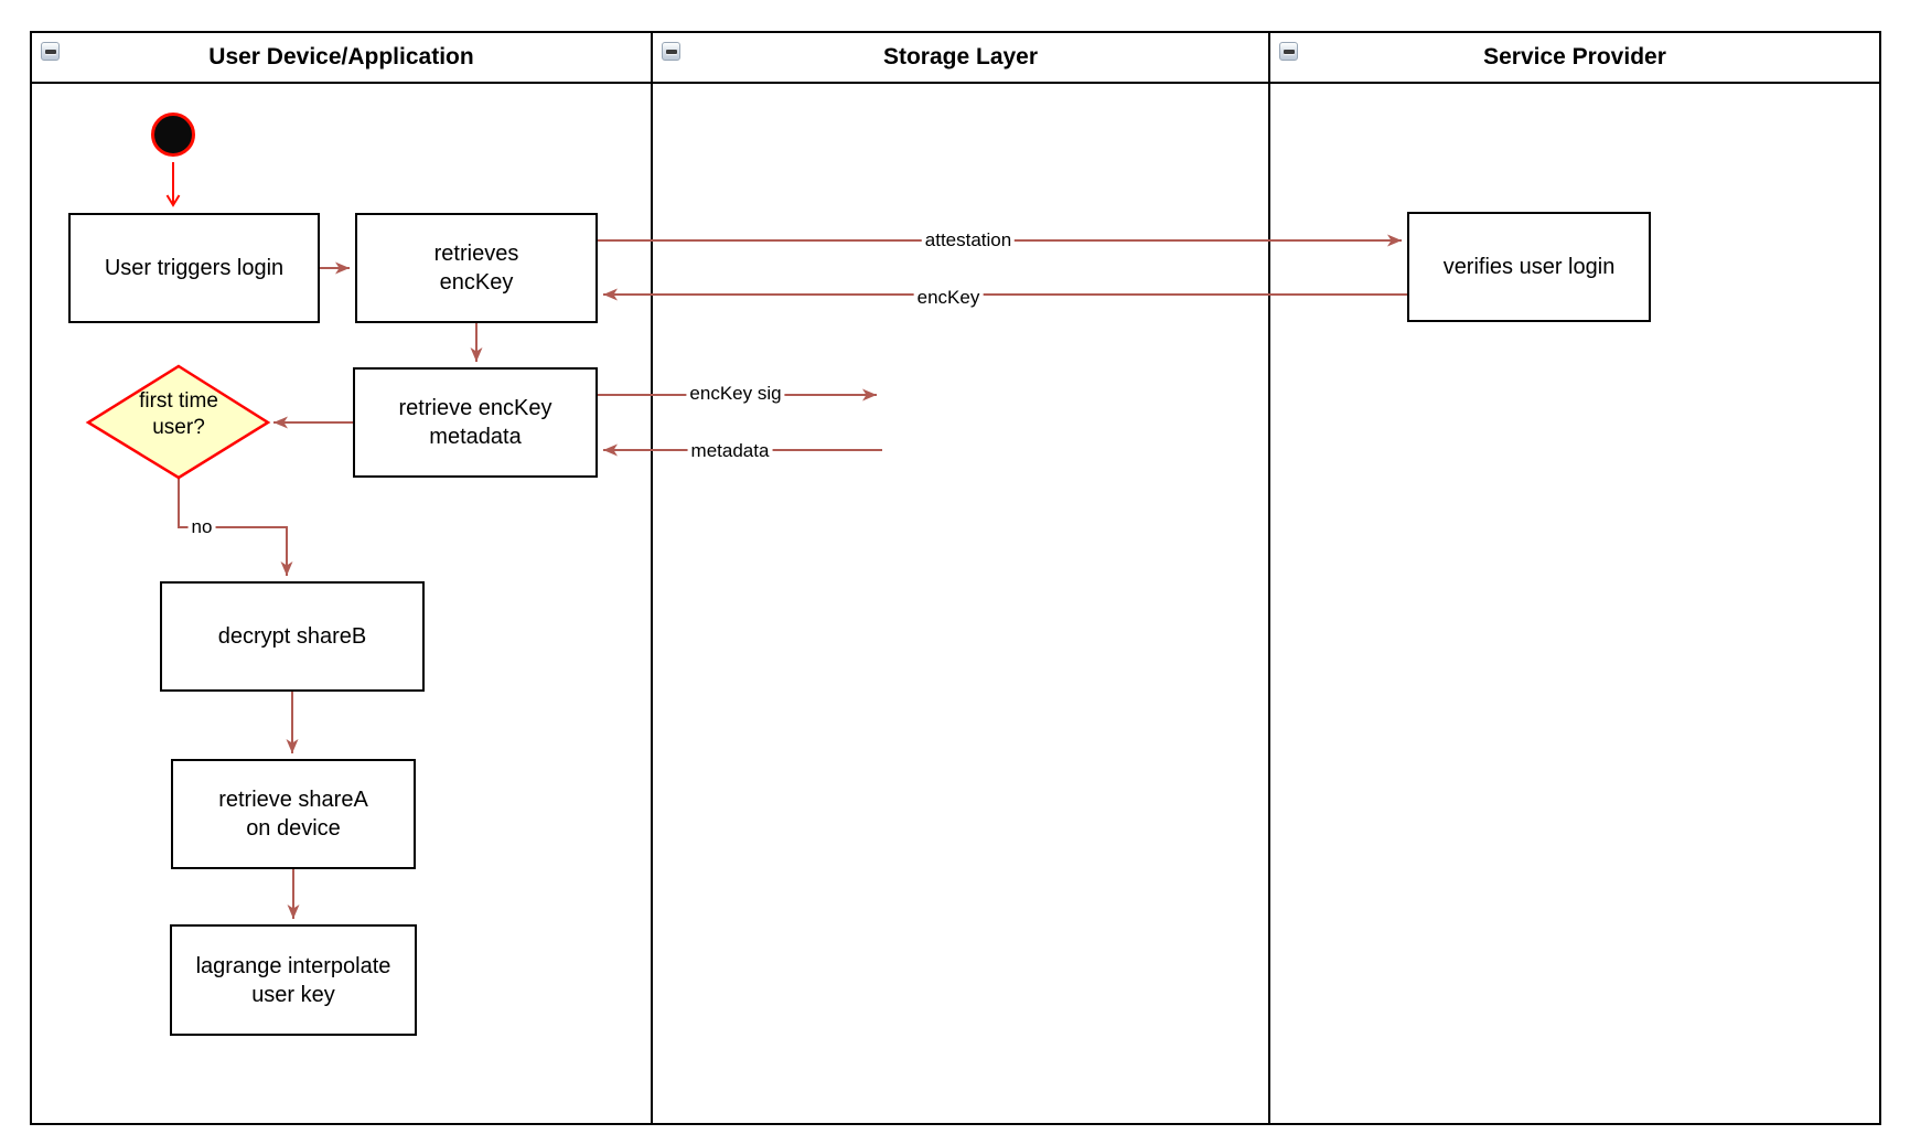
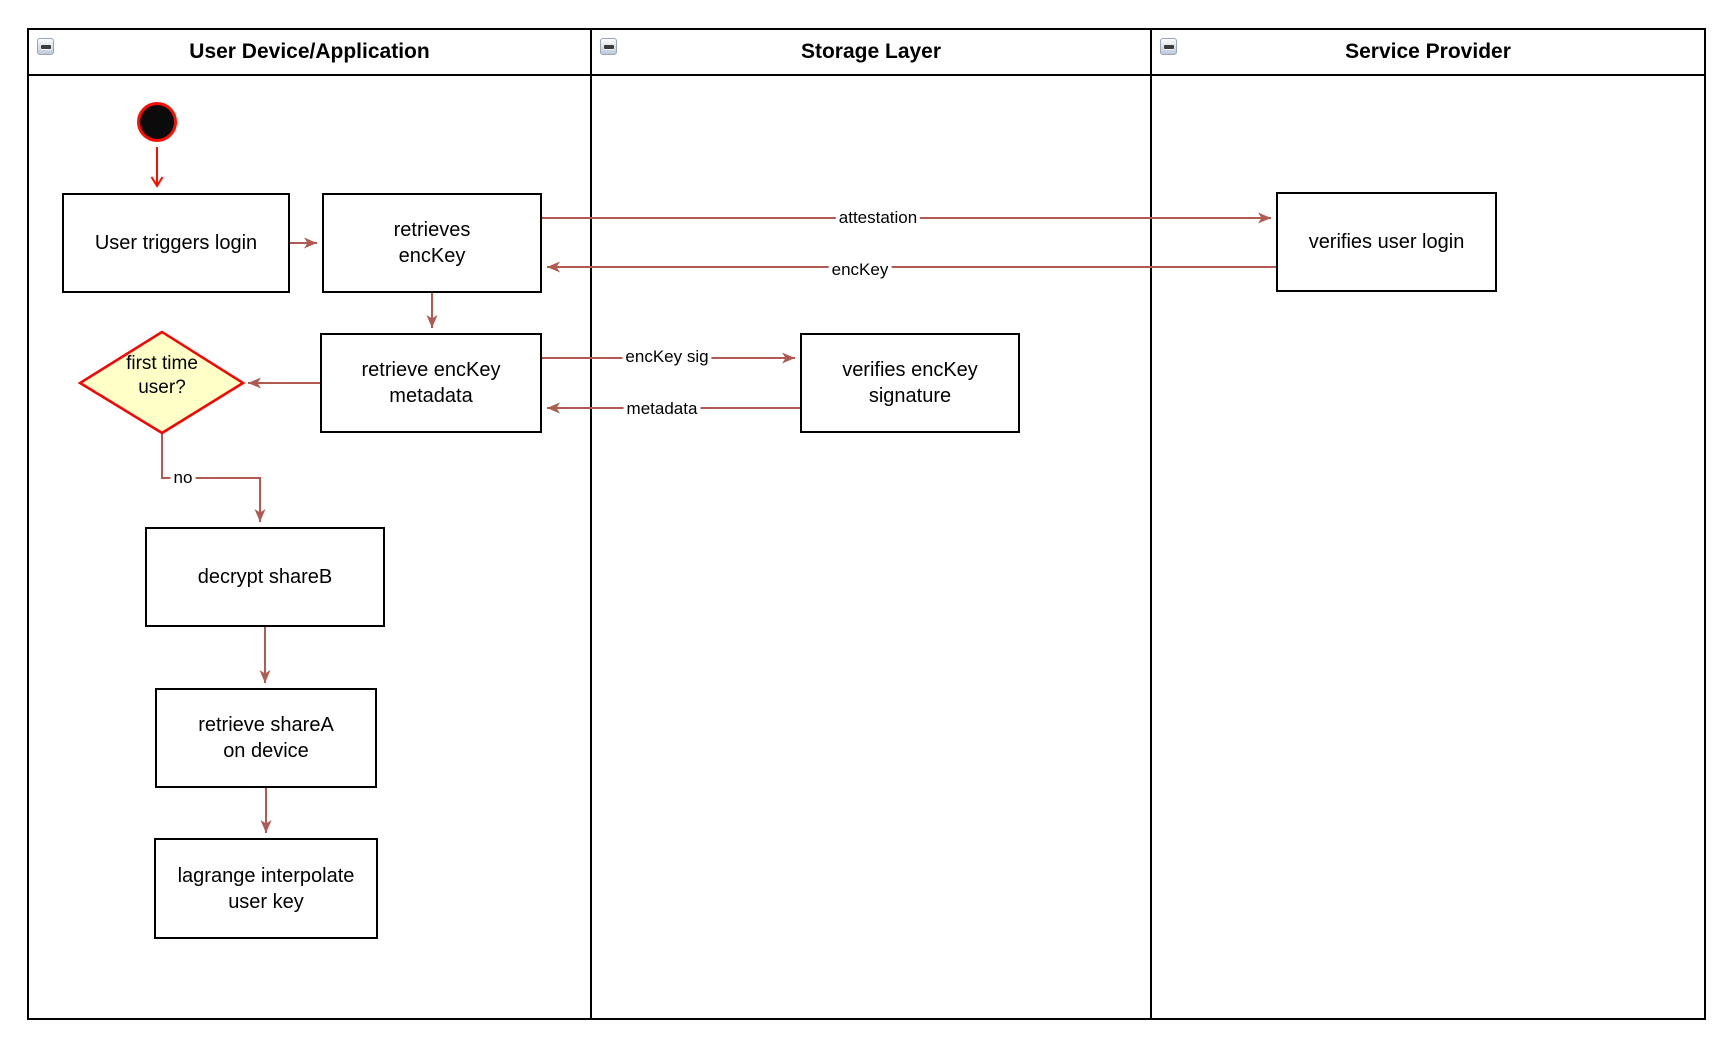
  User Device/Application
  Storage Layer
  Service Provider
  User triggers login
  retrieves
  encKey
  retrieve encKey
  metadata
  decrypt shareB
  retrieve shareA
  on device
  lagrange interpolate
  user key
+ verifies encKey
+ signature
  verifies user login
  first time
  user?
  attestation
  encKey
  encKey sig
  metadata
  no
